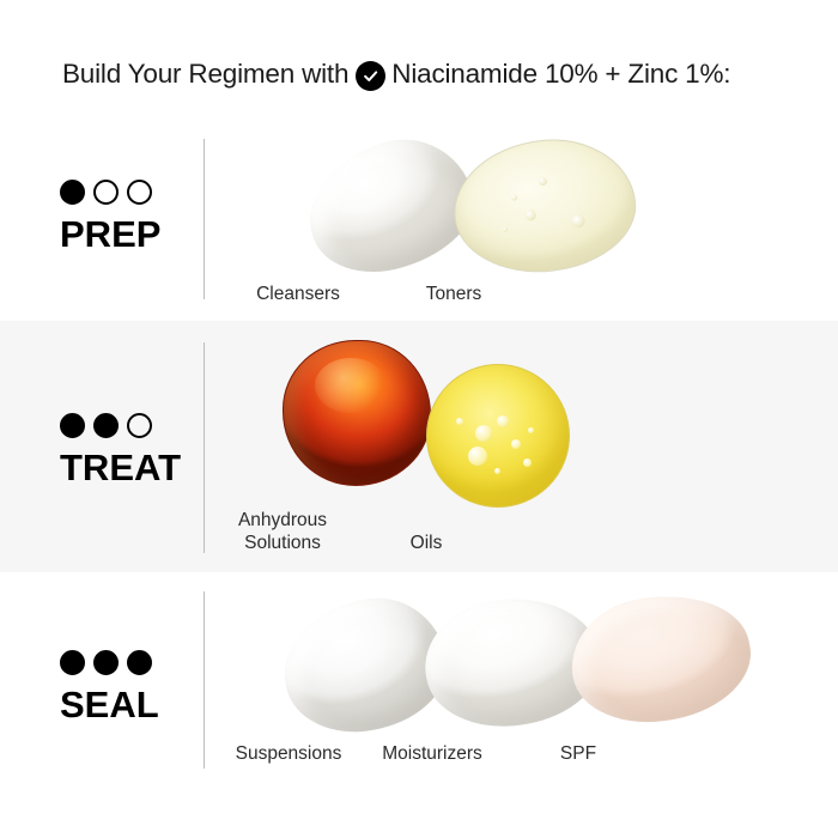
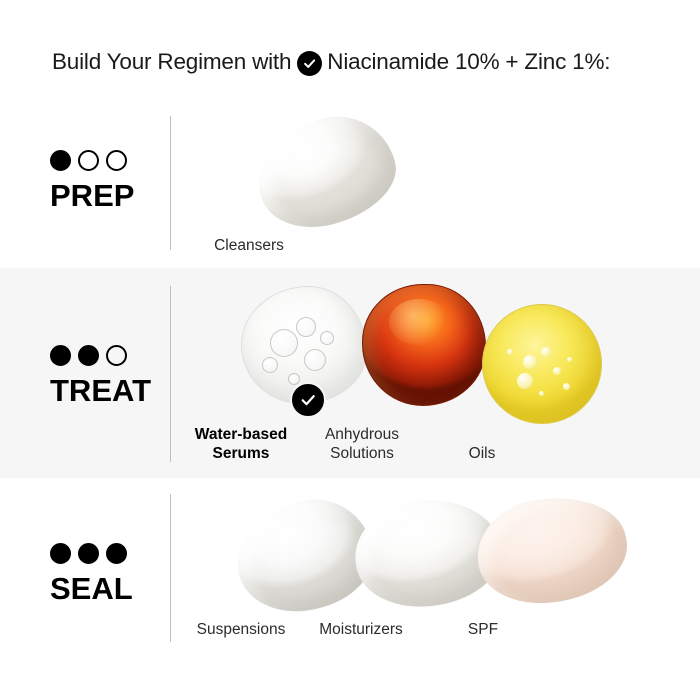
  Build Your Regimen with
  Niacinamide 10% + Zinc 1%:
  PREP
  Cleansers
- Toners
  TREAT
+ Water-based
+ Serums
  Anhydrous
  Solutions
  Oils
  SEAL
  Suspensions
  Moisturizers
  SPF
